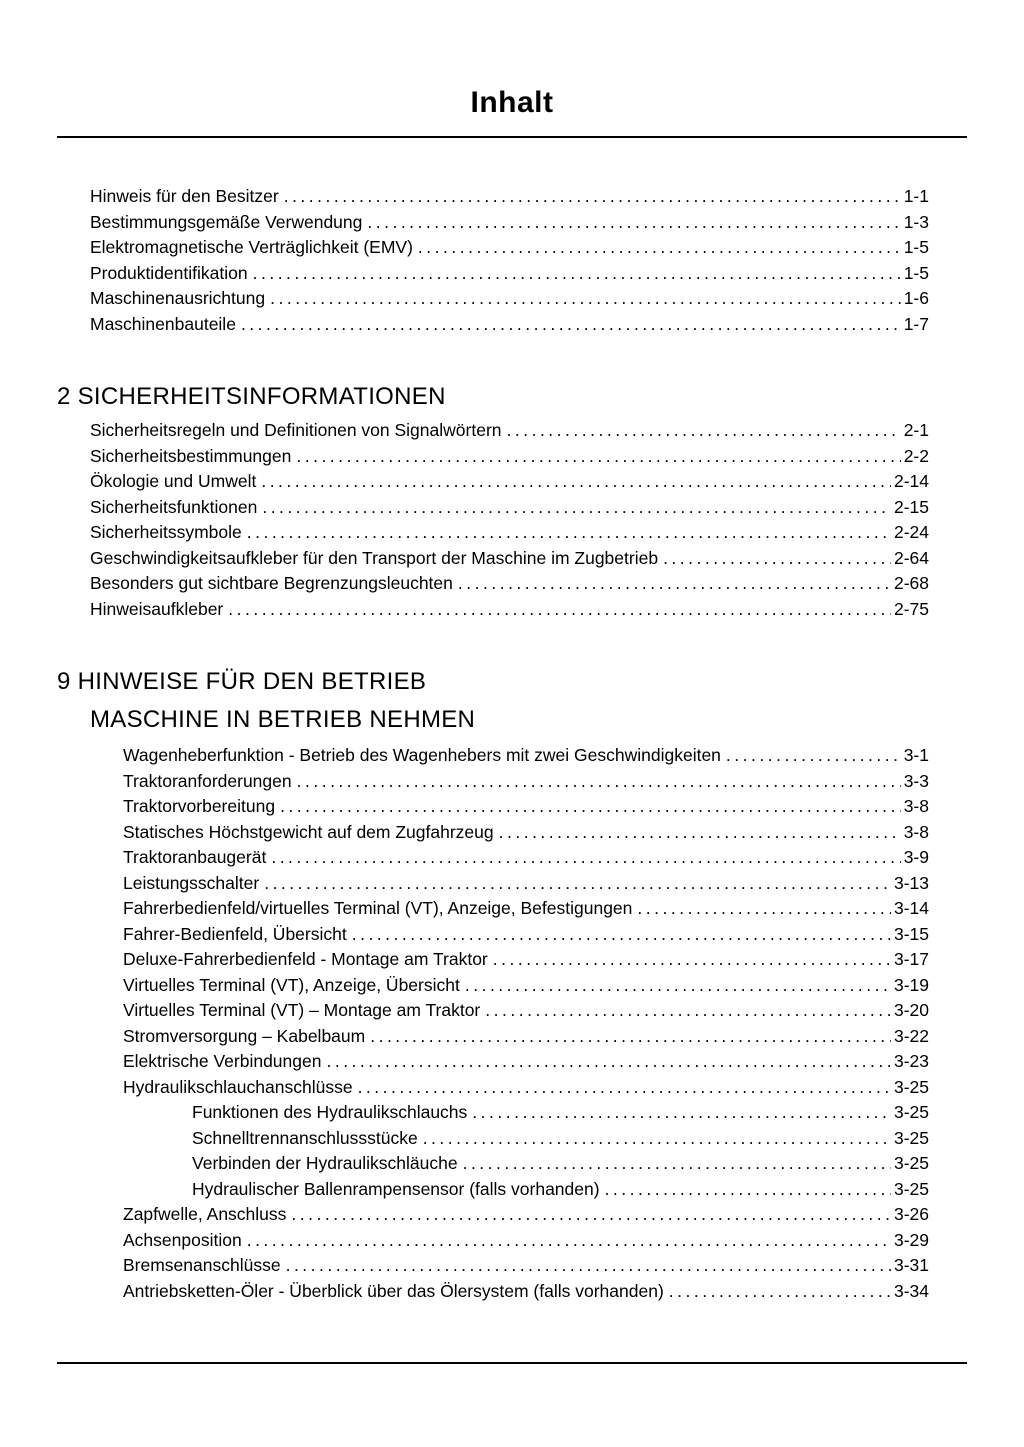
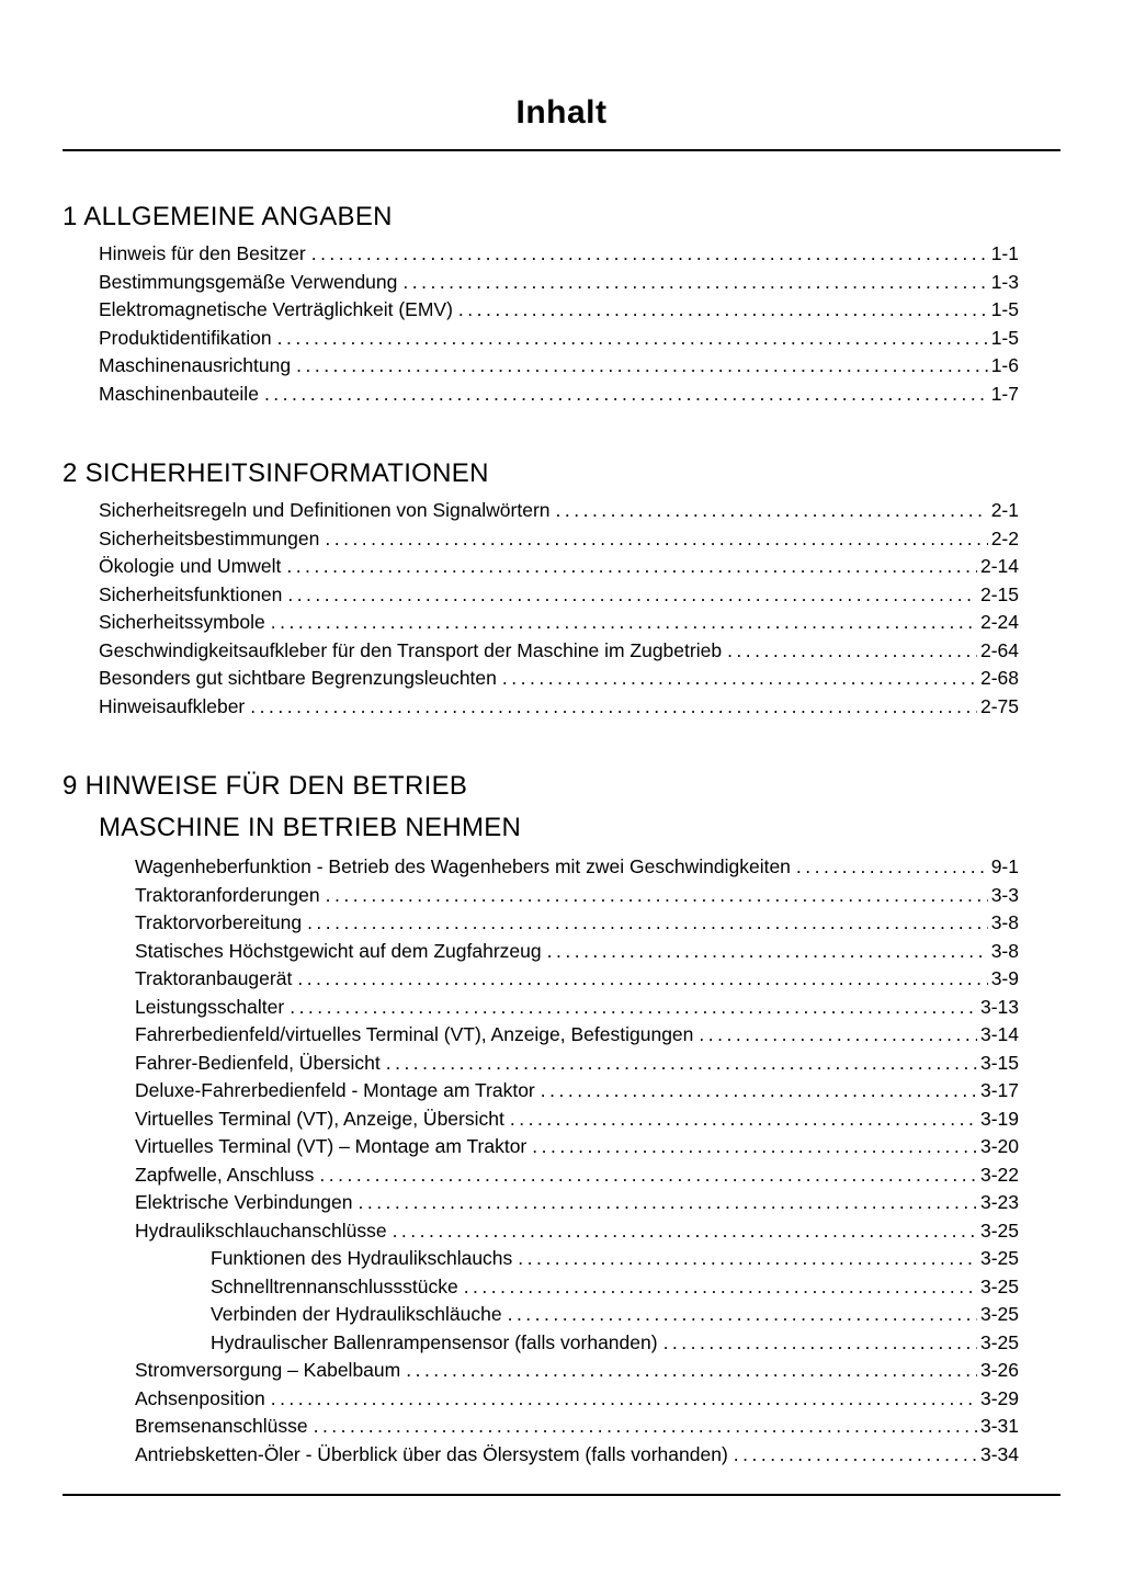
  Inhalt
+ 1 ALLGEMEINE ANGABEN
  Hinweis für den Besitzer
  1-1
  Bestimmungsgemäße Verwendung
  1-3
  Elektromagnetische Verträglichkeit (EMV)
  1-5
  Produktidentifikation
  1-5
  Maschinenausrichtung
  1-6
  Maschinenbauteile
  1-7
  2 SICHERHEITSINFORMATIONEN
  Sicherheitsregeln und Definitionen von Signalwörtern
  2-1
  Sicherheitsbestimmungen
  2-2
  Ökologie und Umwelt
  2-14
  Sicherheitsfunktionen
  2-15
  Sicherheitssymbole
  2-24
  Geschwindigkeitsaufkleber für den Transport der Maschine im Zugbetrieb
  2-64
  Besonders gut sichtbare Begrenzungsleuchten
  2-68
  Hinweisaufkleber
  2-75
  9 HINWEISE FÜR DEN BETRIEB
  MASCHINE IN BETRIEB NEHMEN
  Wagenheberfunktion - Betrieb des Wagenhebers mit zwei Geschwindigkeiten
- 3-1
+ 9-1
  Traktoranforderungen
  3-3
  Traktorvorbereitung
  3-8
  Statisches Höchstgewicht auf dem Zugfahrzeug
  3-8
  Traktoranbaugerät
  3-9
  Leistungsschalter
  3-13
  Fahrerbedienfeld/virtuelles Terminal (VT), Anzeige, Befestigungen
  3-14
  Fahrer-Bedienfeld, Übersicht
  3-15
  Deluxe-Fahrerbedienfeld - Montage am Traktor
  3-17
  Virtuelles Terminal (VT), Anzeige, Übersicht
  3-19
  Virtuelles Terminal (VT) – Montage am Traktor
  3-20
- Stromversorgung – Kabelbaum
+ Zapfwelle, Anschluss
  3-22
  Elektrische Verbindungen
  3-23
  Hydraulikschlauchanschlüsse
  3-25
  Funktionen des Hydraulikschlauchs
  3-25
  Schnelltrennanschlussstücke
  3-25
  Verbinden der Hydraulikschläuche
  3-25
  Hydraulischer Ballenrampensensor (falls vorhanden)
  3-25
- Zapfwelle, Anschluss
+ Stromversorgung – Kabelbaum
  3-26
  Achsenposition
  3-29
  Bremsenanschlüsse
  3-31
  Antriebsketten-Öler - Überblick über das Ölersystem (falls vorhanden)
  3-34
